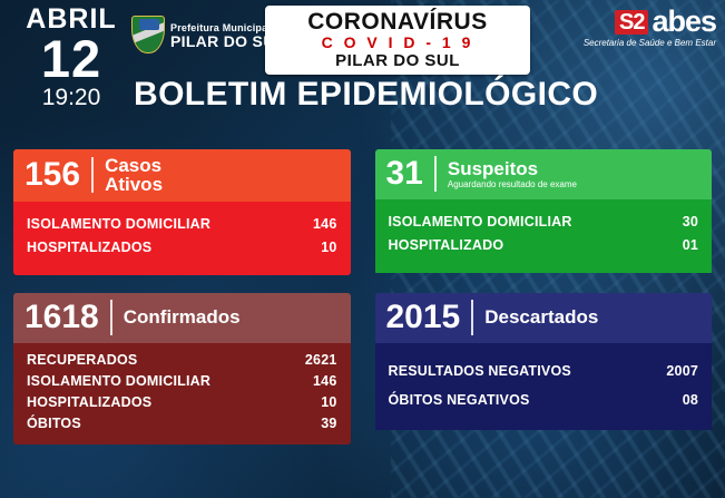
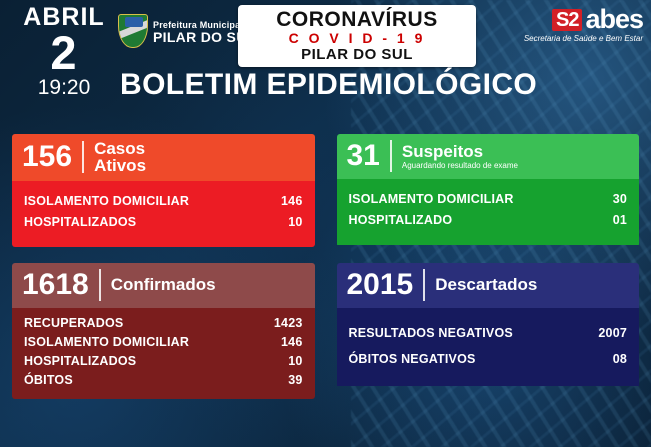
  ABRIL
- 12
+ 2
  19:20
  Prefeitura Municip
  PILAR DO S
  CORONAVÍRUS
  C O V I D - 1 9
  PILAR DO SUL
  S2
  abes
  Secretaria de Saúde e Bem Estar
  BOLETIM EPIDEMIOLÓGICO
  156
  Casos
  Ativos
  ISOLAMENTO DOMICILIAR
  146
  HOSPITALIZADOS
  10
  31
  Suspeitos
  Aguardando resultado de exame
  ISOLAMENTO DOMICILIAR
  30
  HOSPITALIZADO
  01
  1618
  Confirmados
  RECUPERADOS
- 2621
+ 1423
  ISOLAMENTO DOMICILIAR
  146
  HOSPITALIZADOS
  10
  ÓBITOS
  39
  2015
  Descartados
  RESULTADOS NEGATIVOS
  2007
  ÓBITOS NEGATIVOS
  08
